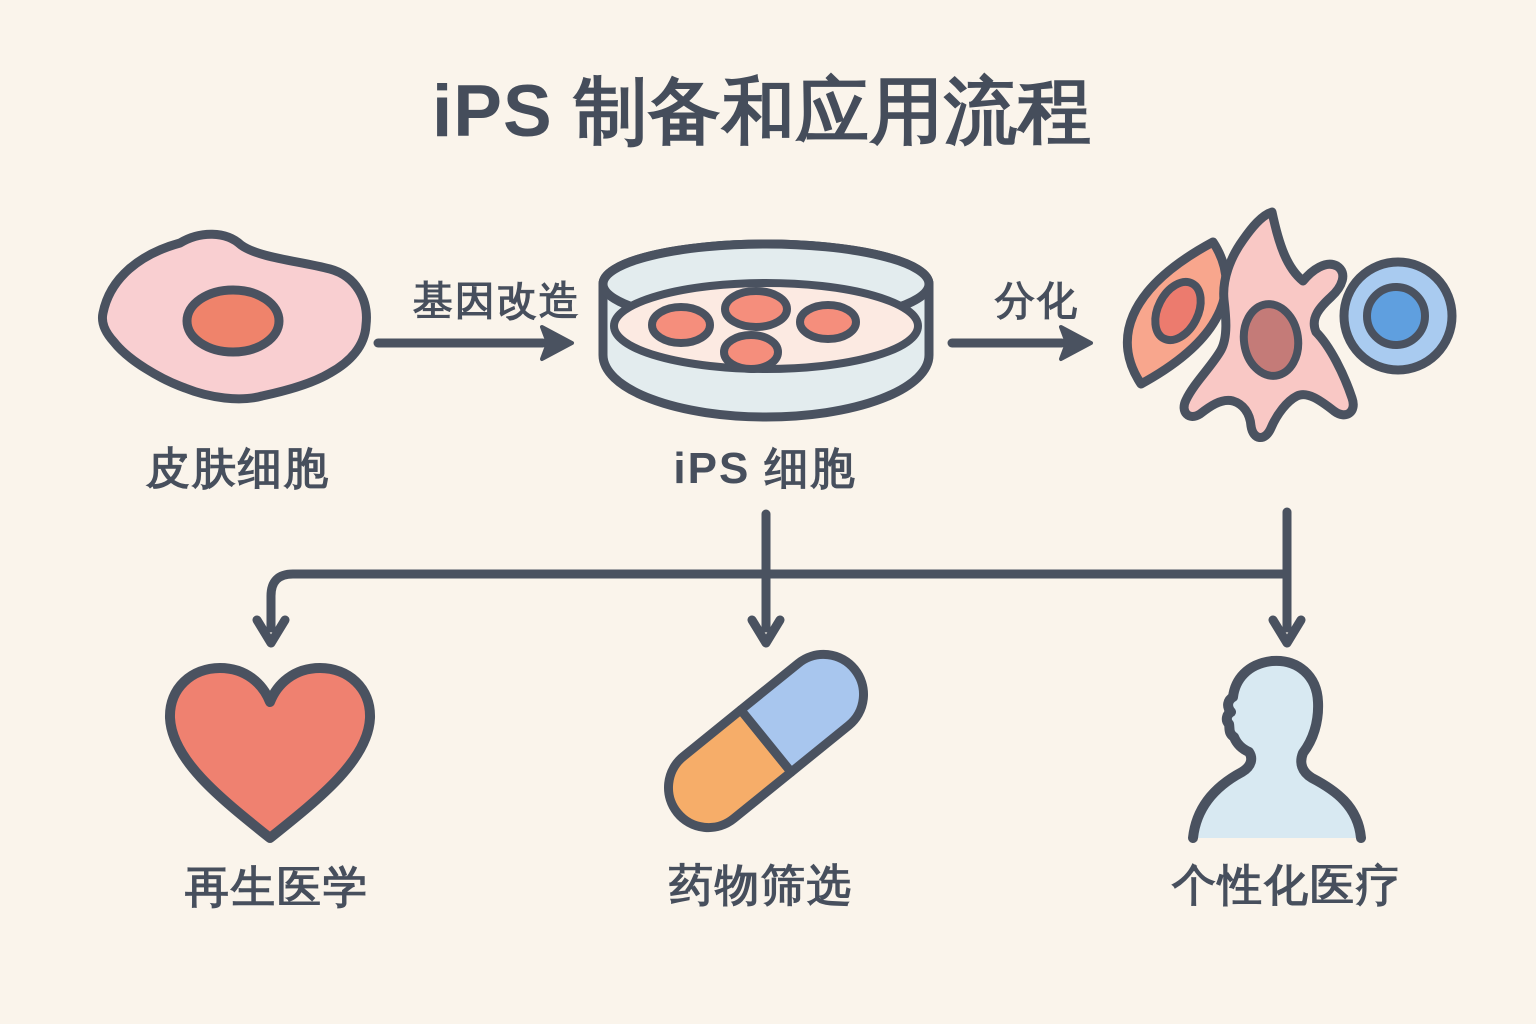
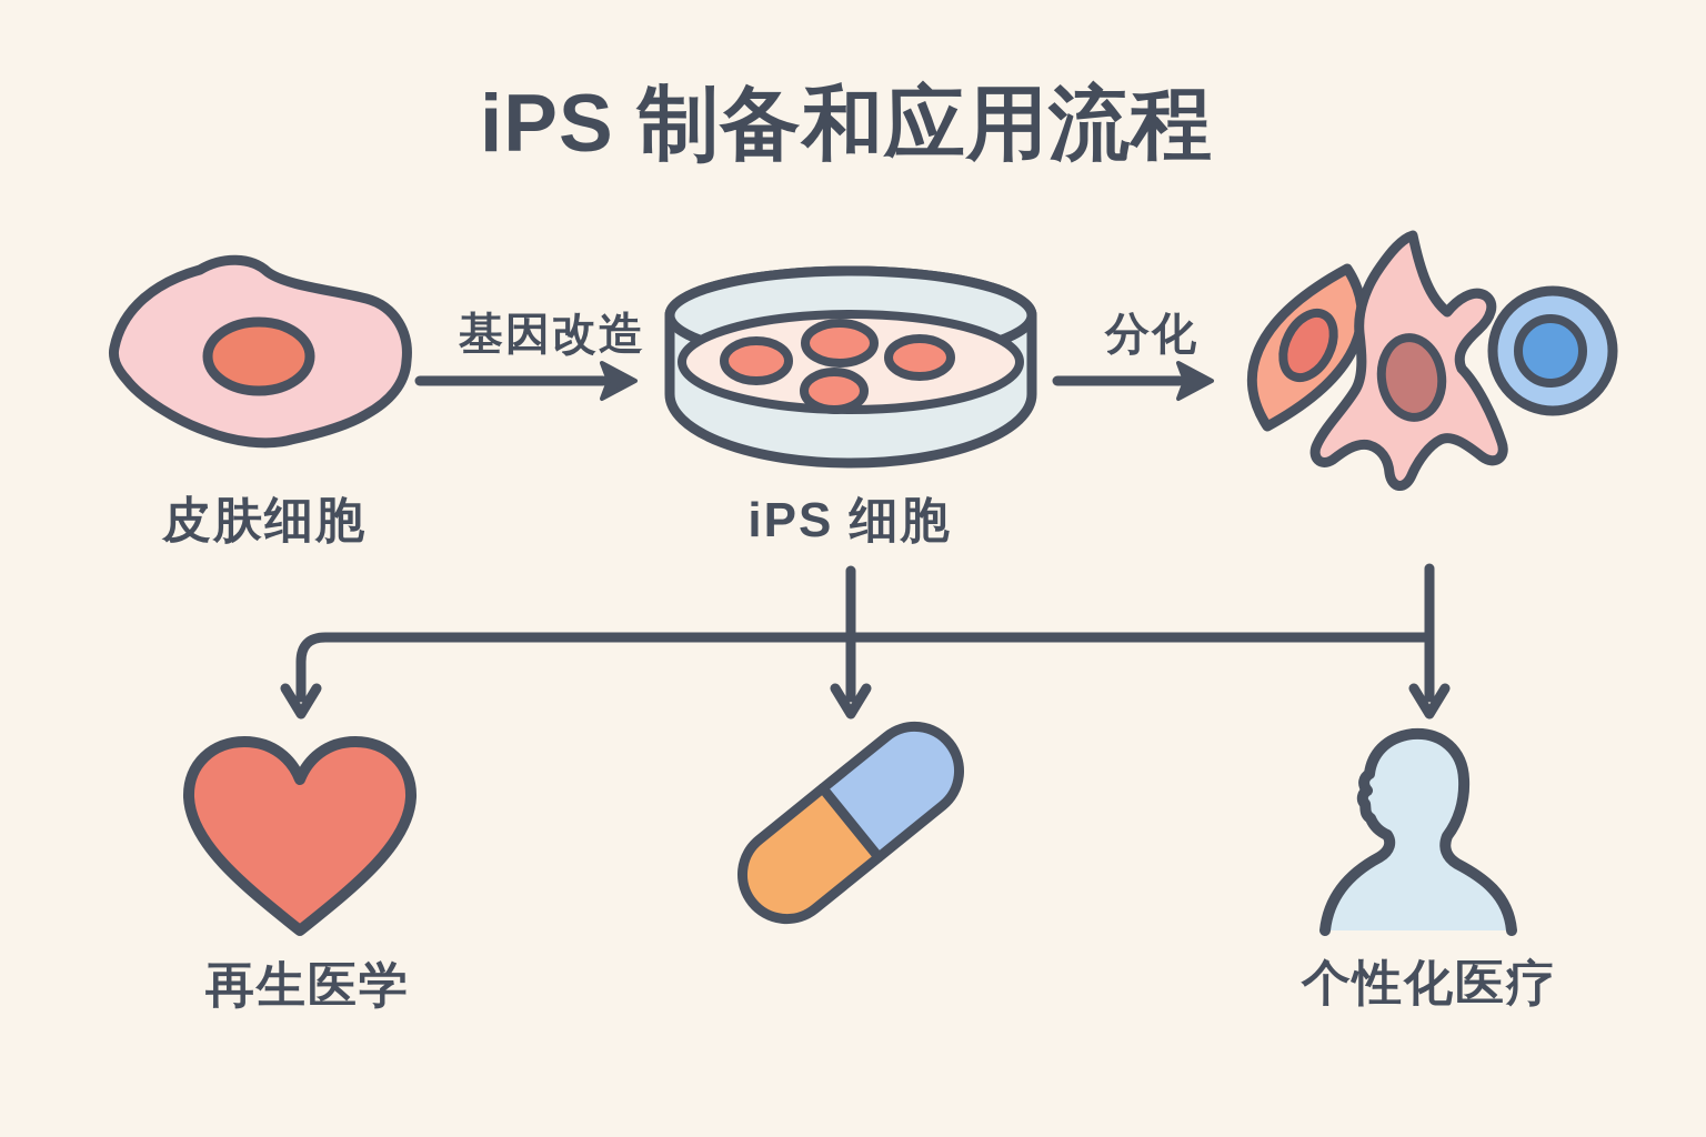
  iPS 制备和应用流程
  皮肤细胞
  基因改造
  iPS 细胞
  分化
  再生医学
- 药物筛选
  个性化医疗
